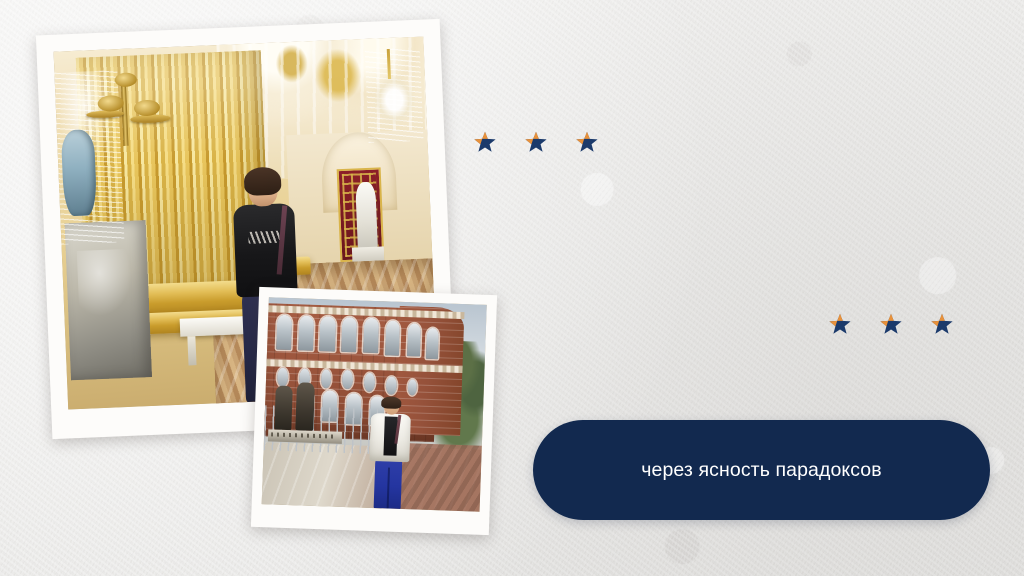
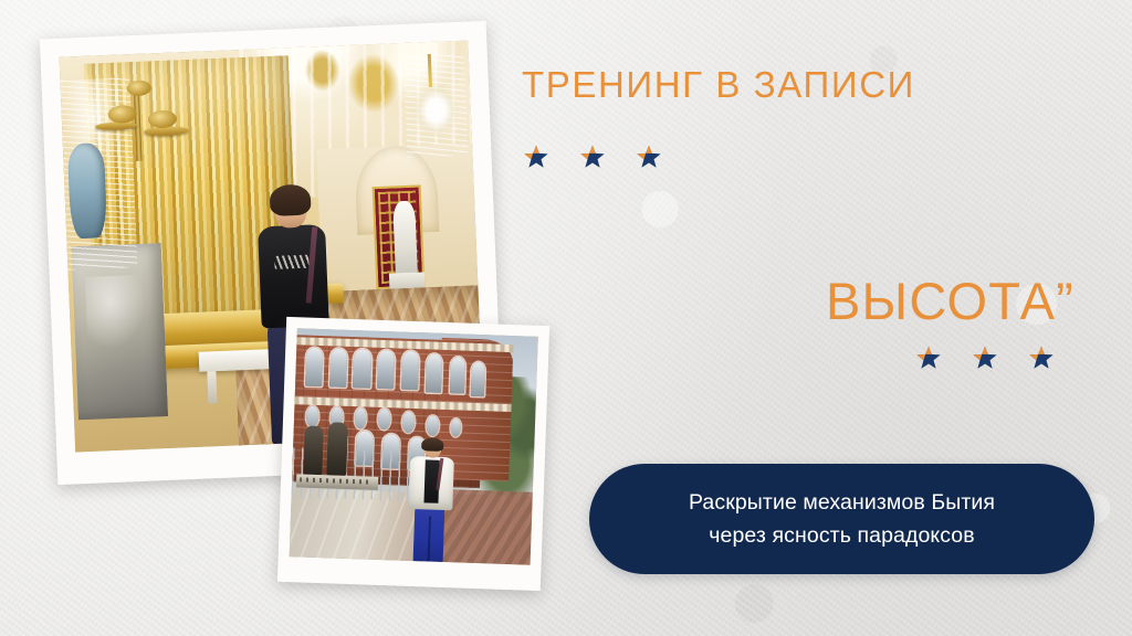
+ ТРЕНИНГ В ЗАПИСИ
+ ВЫСОТА”
+ Раскрытие механизмов Бытия
  через ясность парадоксов
